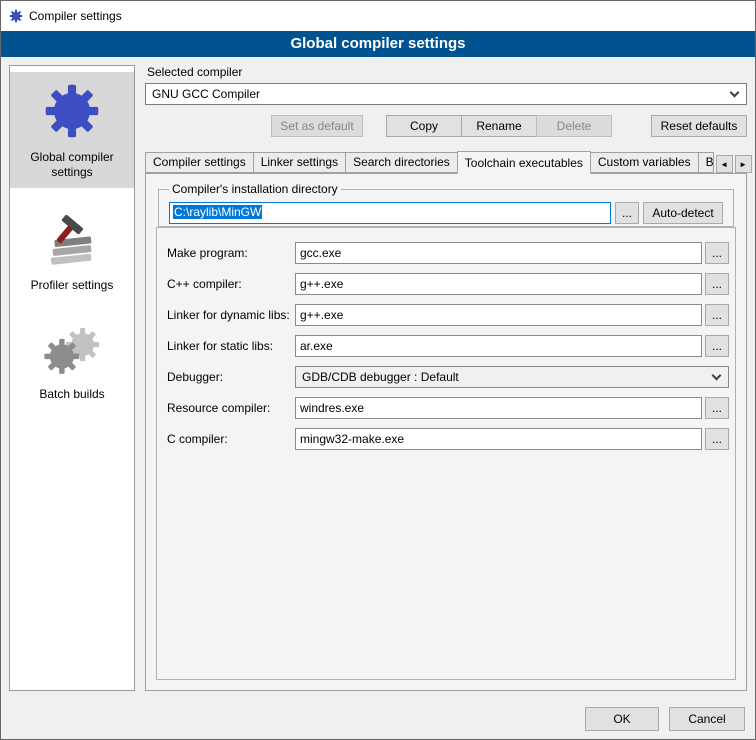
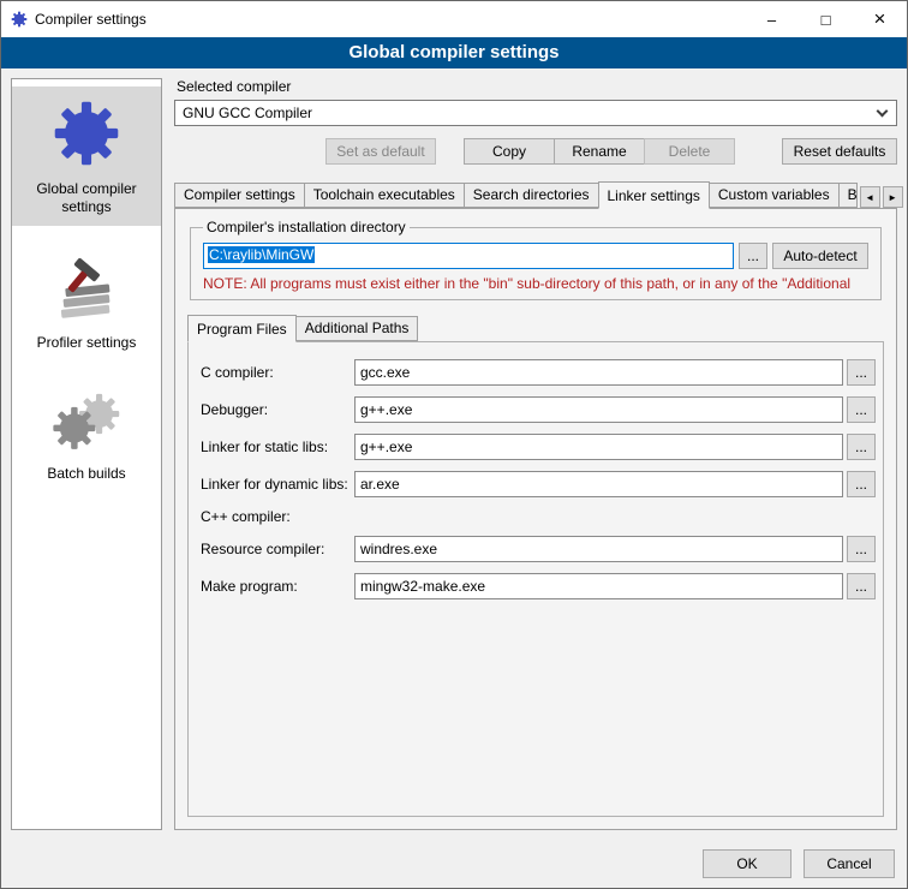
  Compiler settings
+ –
+ □
+ ×
  Global compiler settings
  Global compiler settings
  Profiler settings
  Batch builds
  Selected compiler
  GNU GCC Compiler
  Set as default
  Copy
  Rename
  Delete
  Reset defaults
  Compiler settings
- Linker settings
+ Toolchain executables
  Search directories
- Toolchain executables
+ Linker settings
  Custom variables
  ◄
  ►
  Compiler's installation directory
  C:\raylib\MinGW
  ...
  Auto-detect
+ NOTE: All programs must exist either in the "bin" sub-directory of this path, or in any of the "Additional
+ Program Files
+ Additional Paths
- Make program:
+ C compiler:
  gcc.exe
  ...
- C++ compiler:
+ Debugger:
  g++.exe
  ...
- Linker for dynamic libs:
+ Linker for static libs:
  g++.exe
  ...
- Linker for static libs:
+ Linker for dynamic libs:
  ar.exe
  ...
- Debugger:
+ C++ compiler:
- GDB/CDB debugger : Default
  Resource compiler:
  windres.exe
  ...
- C compiler:
+ Make program:
  mingw32-make.exe
  ...
  OK
  Cancel
